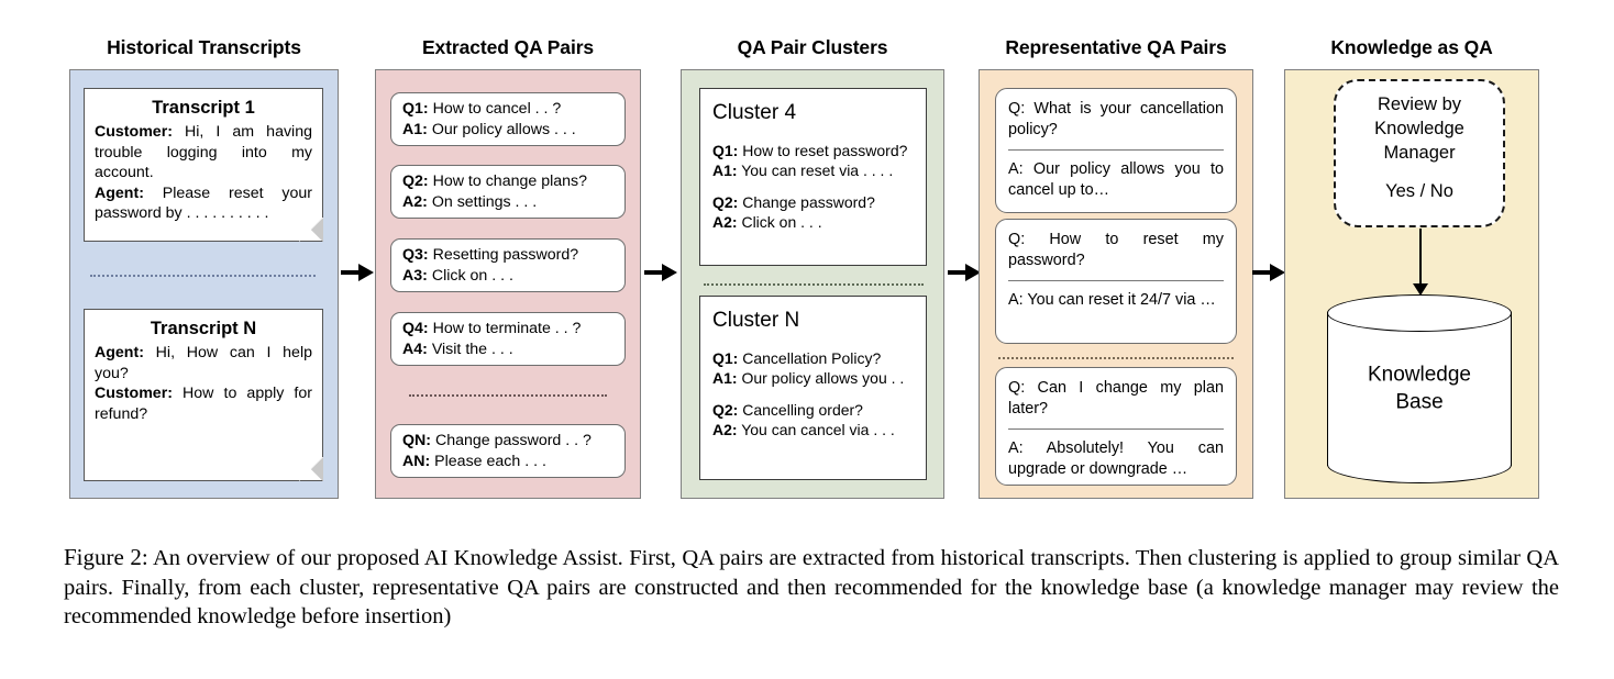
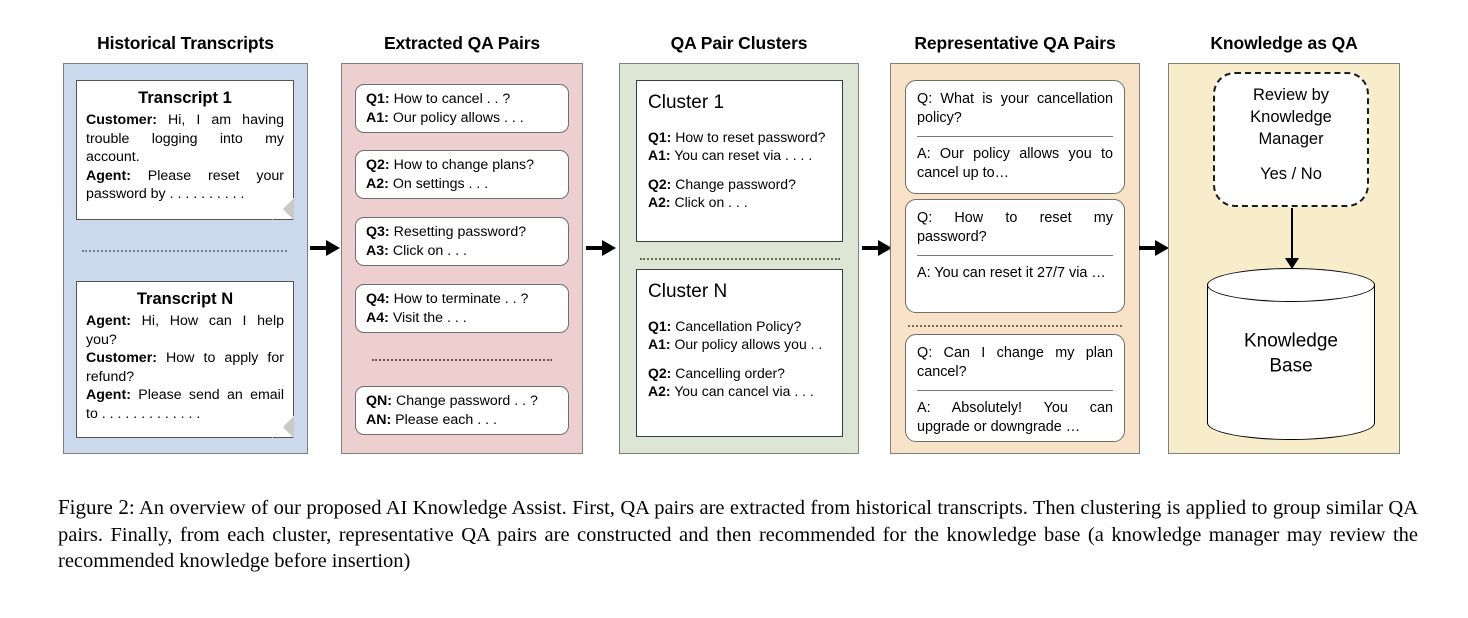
  Historical Transcripts
  Extracted QA Pairs
  QA Pair Clusters
  Representative QA Pairs
  Knowledge as QA
  Transcript 1
  Customer: Hi, I am having trouble logging into my account.
  Agent: Please reset your password by . . . . . . . . . .
  Transcript N
  Agent: Hi, How can I help you?
  Customer: How to apply for refund?
+ Agent: Please send an email to . . . . . . . . . . . . .
  Q1: How to cancel . . ?
  A1: Our policy allows . . .
  Q2: How to change plans?
  A2: On settings . . .
  Q3: Resetting password?
  A3: Click on . . .
  Q4: How to terminate . . ?
  A4: Visit the . . .
  QN: Change password . . ?
  AN: Please each . . .
- Cluster 4
+ Cluster 1
  Q1: How to reset password?
  A1: You can reset via . . . .
  Q2: Change password?
  A2: Click on . . .
  Cluster N
  Q1: Cancellation Policy?
  A1: Our policy allows you . .
  Q2: Cancelling order?
  A2: You can cancel via . . .
  Q: What is your cancellation policy?
  A: Our policy allows you to cancel up to…
  Q: How to reset my password?
- A: You can reset it 24/7 via …
+ A: You can reset it 27/7 via …
- Q: Can I change my plan later?
+ Q: Can I change my plan cancel?
  A: Absolutely! You can upgrade or downgrade …
  Review by
  Knowledge
  Manager
  Yes / No
  Knowledge
  Base
  Figure 2: An overview of our proposed AI Knowledge Assist. First, QA pairs are extracted from historical transcripts. Then clustering is applied to group similar QA pairs. Finally, from each cluster, representative QA pairs are constructed and then recommended for the knowledge base (a knowledge manager may review the recommended knowledge before insertion)
